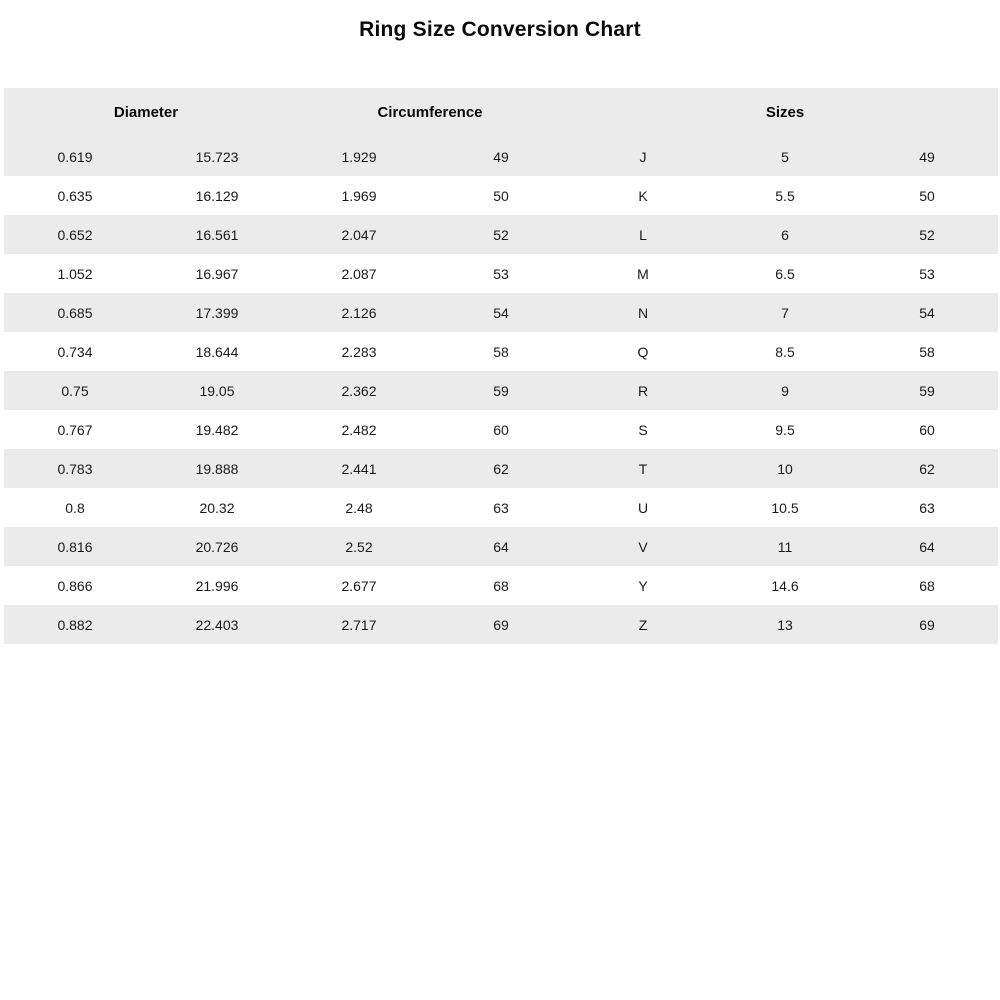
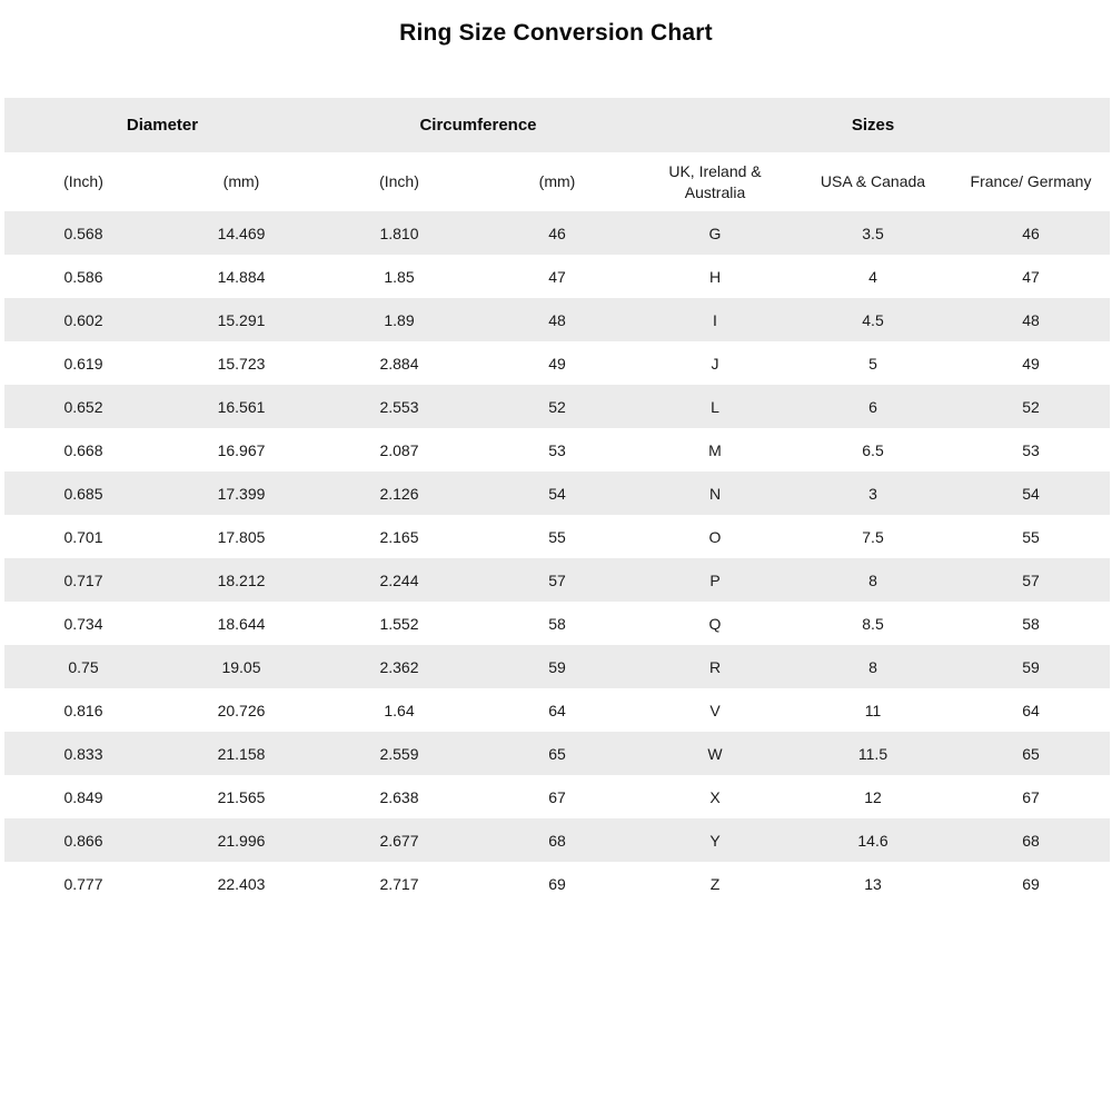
  Ring Size Conversion Chart
  Diameter	Circumference	Sizes
+ (Inch)	(mm)	(Inch)	(mm)	UK, Ireland & Australia	USA & Canada	France/ Germany
+ 0.568	14.469	1.810	46	G	3.5	46
+ 0.586	14.884	1.85	47	H	4	47
+ 0.602	15.291	1.89	48	I	4.5	48
- 0.619	15.723	1.929	49	J	5	49
+ 0.619	15.723	2.884	49	J	5	49
- 0.635	16.129	1.969	50	K	5.5	50
- 0.652	16.561	2.047	52	L	6	52
+ 0.652	16.561	2.553	52	L	6	52
- 1.052	16.967	2.087	53	M	6.5	53
+ 0.668	16.967	2.087	53	M	6.5	53
- 0.685	17.399	2.126	54	N	7	54
+ 0.685	17.399	2.126	54	N	3	54
+ 0.701	17.805	2.165	55	O	7.5	55
+ 0.717	18.212	2.244	57	P	8	57
- 0.734	18.644	2.283	58	Q	8.5	58
+ 0.734	18.644	1.552	58	Q	8.5	58
- 0.75	19.05	2.362	59	R	9	59
+ 0.75	19.05	2.362	59	R	8	59
- 0.767	19.482	2.482	60	S	9.5	60
- 0.783	19.888	2.441	62	T	10	62
- 0.8	20.32	2.48	63	U	10.5	63
- 0.816	20.726	2.52	64	V	11	64
+ 0.816	20.726	1.64	64	V	11	64
+ 0.833	21.158	2.559	65	W	11.5	65
+ 0.849	21.565	2.638	67	X	12	67
  0.866	21.996	2.677	68	Y	14.6	68
- 0.882	22.403	2.717	69	Z	13	69
+ 0.777	22.403	2.717	69	Z	13	69
